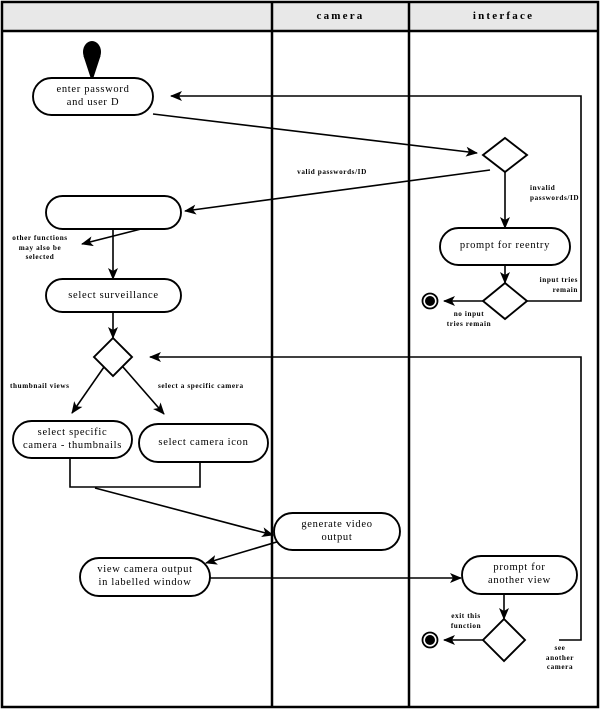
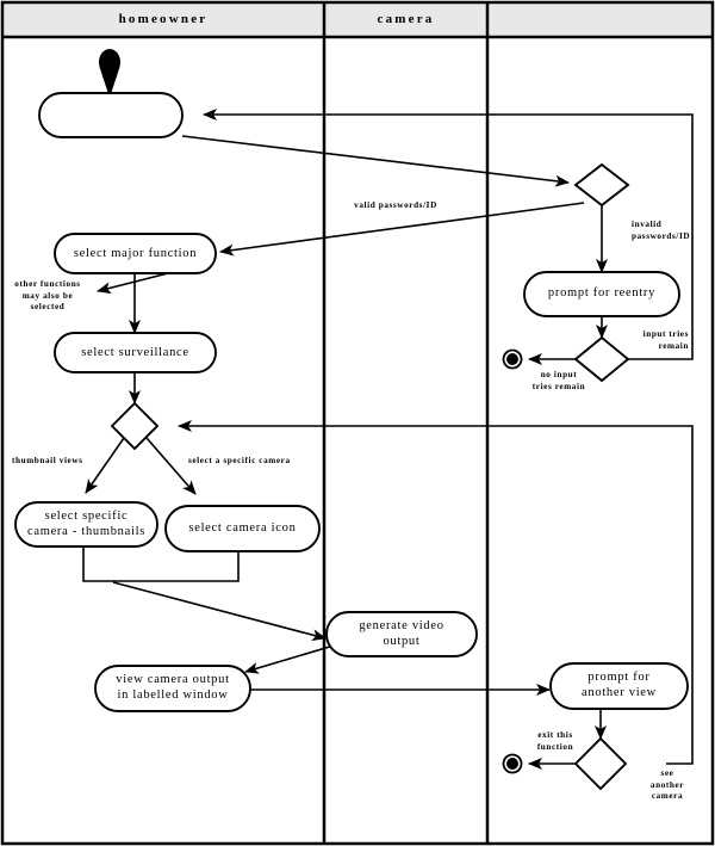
+ homeowner
  camera
- interface
- enter password
- and user D
  prompt for reentry
+ select major function
  select surveillance
  select specific
  camera - thumbnails
  select camera icon
  generate video
  output
  view camera output
  in labelled window
  prompt for
  another view
  valid passwords/ID
  invalid
  passwords/ID
  input tries
  remain
  no input
  tries remain
  other functions
  may also be
  selected
  thumbnail views
  select a specific camera
  exit this
  function
  see
  another
  camera
